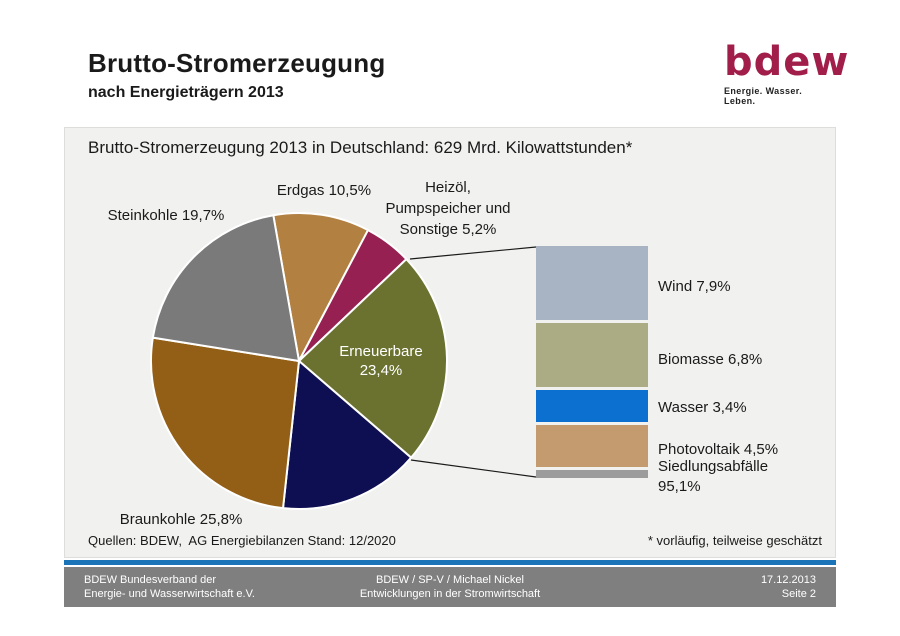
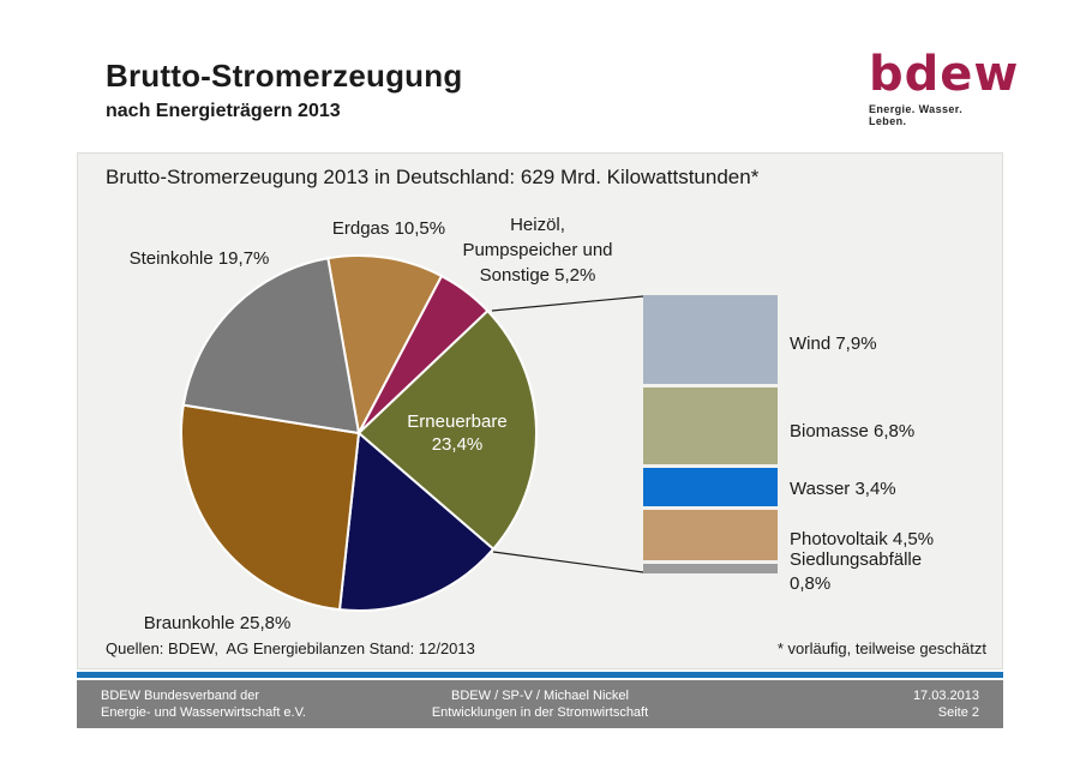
  Brutto-Stromerzeugung
  nach Energieträgern 2013
  bdew
  Energie. Wasser. Leben.
  Brutto-Stromerzeugung 2013 in Deutschland: 629 Mrd. Kilowattstunden*
  Steinkohle 19,7%
  Erdgas 10,5%
  Heizöl,
  Pumpspeicher und
  Sonstige 5,2%
  Braunkohle 25,8%
  Erneuerbare
  23,4%
  Wind 7,9%
  Biomasse 6,8%
  Wasser 3,4%
  Photovoltaik 4,5%
  Siedlungsabfälle
- 95,1%
+ 0,8%
- Quellen: BDEW, AG Energiebilanzen Stand: 12/2020
+ Quellen: BDEW, AG Energiebilanzen Stand: 12/2013
  * vorläufig, teilweise geschätzt
  BDEW Bundesverband der
  Energie- und Wasserwirtschaft e.V.
  BDEW / SP-V / Michael Nickel
  Entwicklungen in der Stromwirtschaft
- 17.12.2013
+ 17.03.2013
  Seite 2
